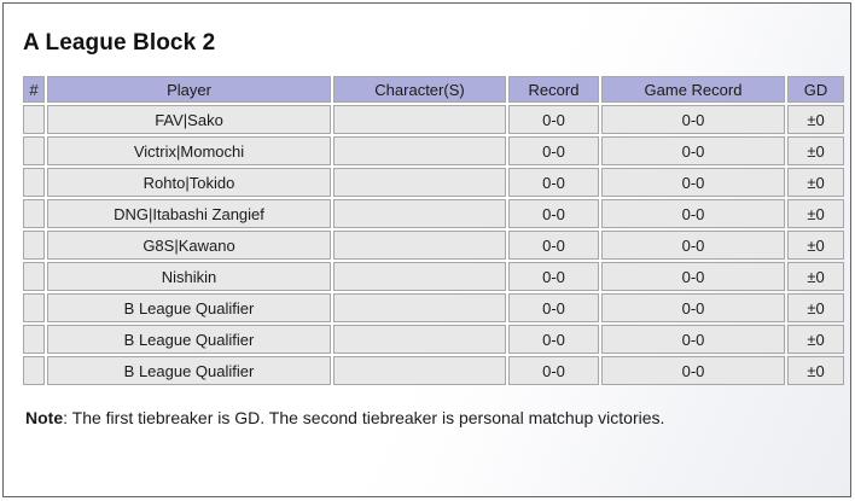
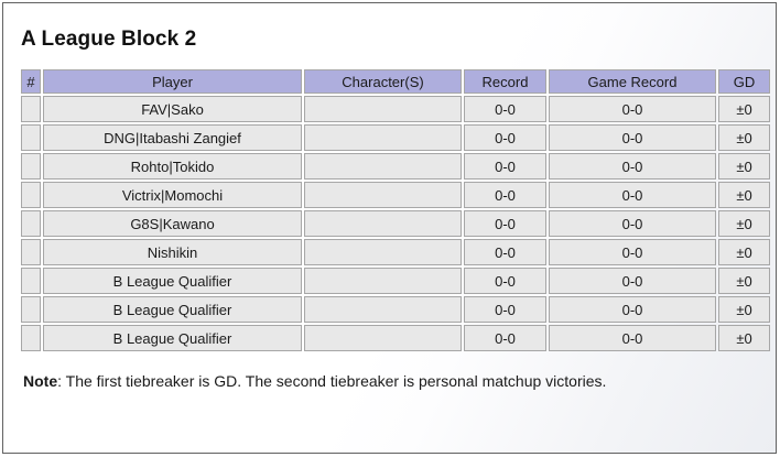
  A League Block 2
  #	Player	Character(S)	Record	Game Record	GD
  	FAV|Sako		0-0	0-0	±0
- 	Victrix|Momochi		0-0	0-0	±0
+ 	DNG|Itabashi Zangief		0-0	0-0	±0
  	Rohto|Tokido		0-0	0-0	±0
- 	DNG|Itabashi Zangief		0-0	0-0	±0
+ 	Victrix|Momochi		0-0	0-0	±0
  	G8S|Kawano		0-0	0-0	±0
  	Nishikin		0-0	0-0	±0
  	B League Qualifier		0-0	0-0	±0
  	B League Qualifier		0-0	0-0	±0
  	B League Qualifier		0-0	0-0	±0
  Note: The first tiebreaker is GD. The second tiebreaker is personal matchup victories.
